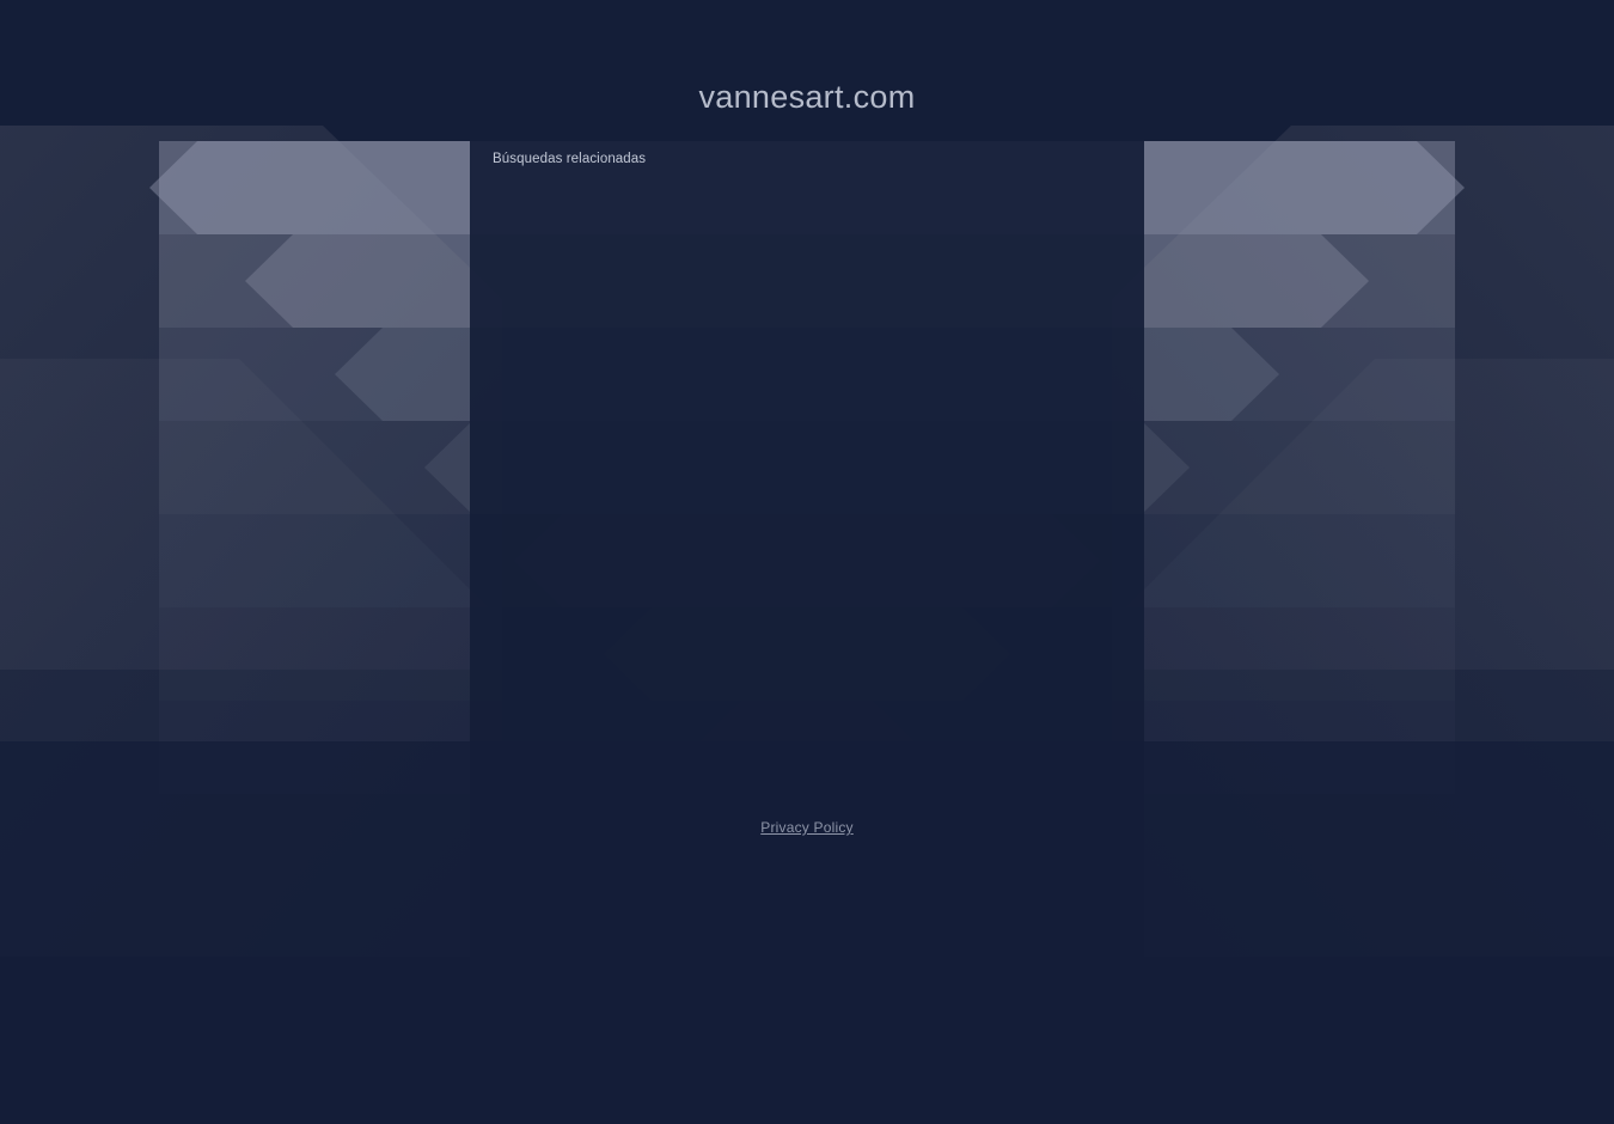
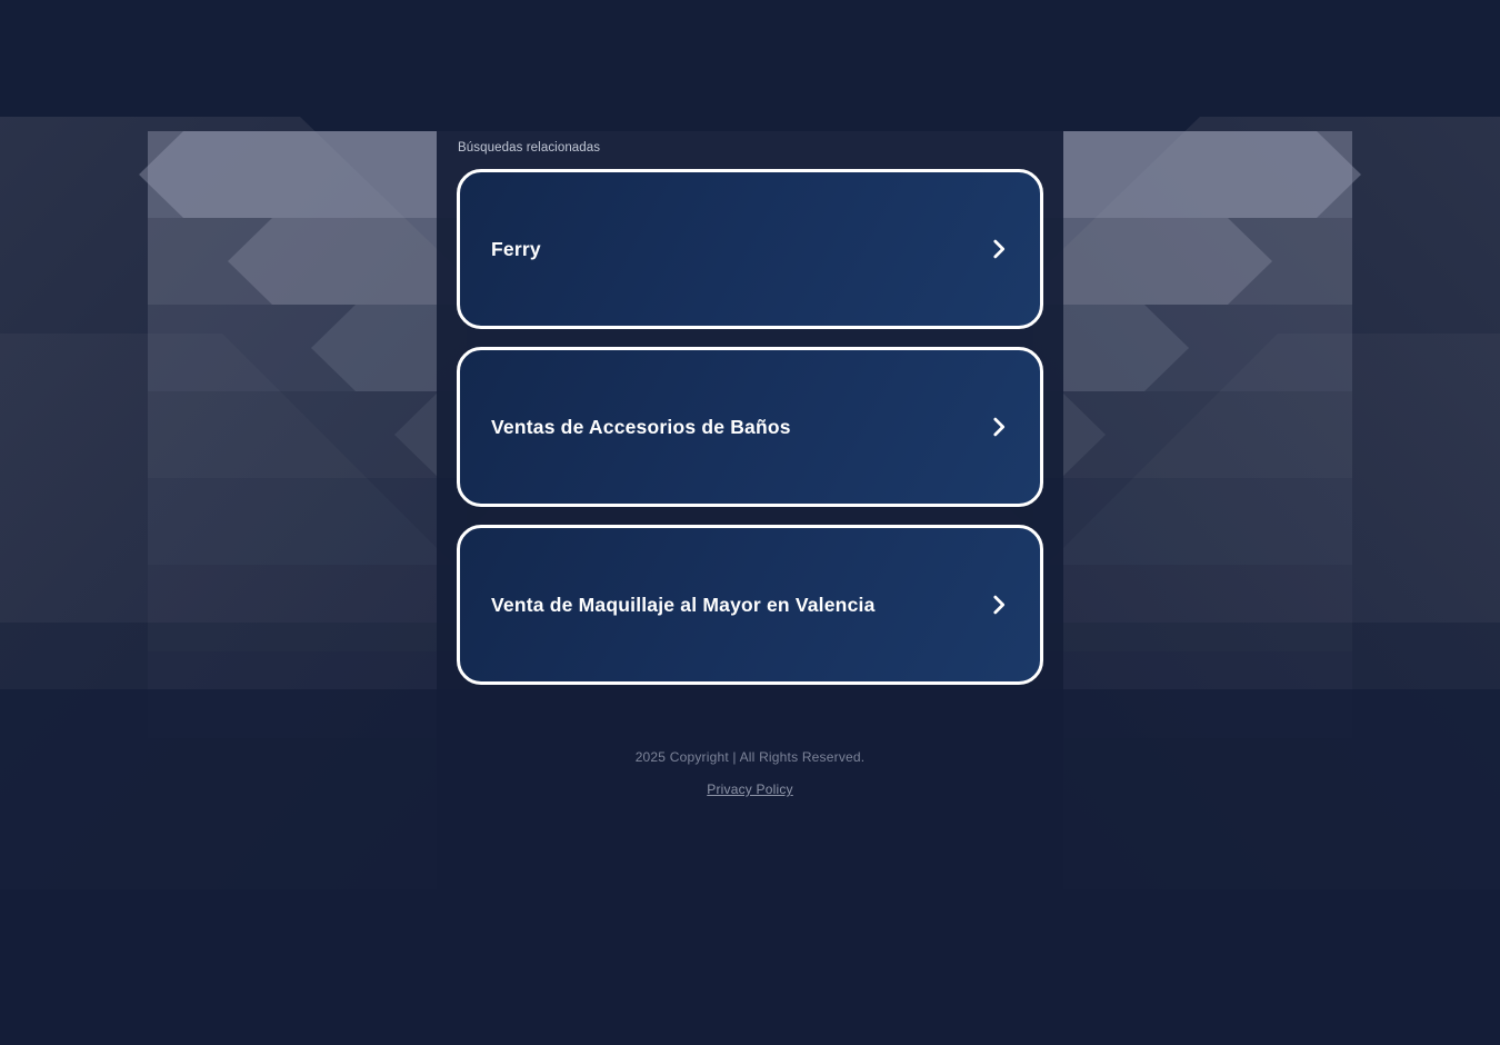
- vannesart.com
  Búsquedas relacionadas
+ Ferry
+ Ventas de Accesorios de Baños
+ Venta de Maquillaje al Mayor en Valencia
+ 2025 Copyright | All Rights Reserved.
  Privacy Policy
